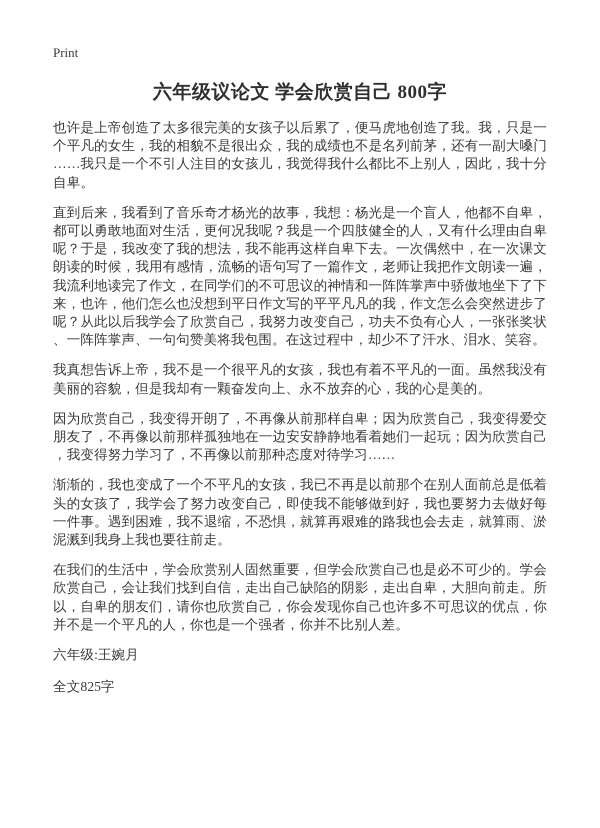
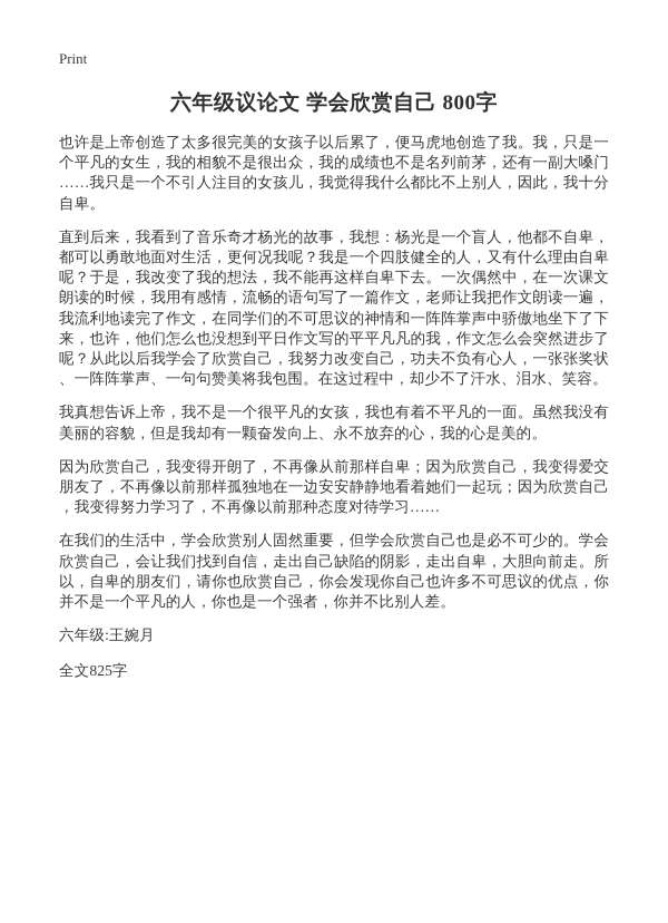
  Print
  六年级议论文 学会欣赏自己 800字
  也许是上帝创造了太多很完美的女孩子以后累了，便马虎地创造了我。我，只是一个平凡的女生，我的相貌不是很出众，我的成绩也不是名列前茅，还有一副大嗓门……我只是一个不引人注目的女孩儿，我觉得我什么都比不上别人，因此，我十分自卑。
  直到后来，我看到了音乐奇才杨光的故事，我想：杨光是一个盲人，他都不自卑，都可以勇敢地面对生活，更何况我呢？我是一个四肢健全的人，又有什么理由自卑呢？于是，我改变了我的想法，我不能再这样自卑下去。一次偶然中，在一次课文朗读的时候，我用有感情，流畅的语句写了一篇作文，老师让我把作文朗读一遍，我流利地读完了作文，在同学们的不可思议的神情和一阵阵掌声中骄傲地坐下了下来，也许，他们怎么也没想到平日作文写的平平凡凡的我，作文怎么会突然进步了呢？从此以后我学会了欣赏自己，我努力改变自己，功夫不负有心人，一张张奖状、一阵阵掌声、一句句赞美将我包围。在这过程中，却少不了汗水、泪水、笑容。
  我真想告诉上帝，我不是一个很平凡的女孩，我也有着不平凡的一面。虽然我没有美丽的容貌，但是我却有一颗奋发向上、永不放弃的心，我的心是美的。
  因为欣赏自己，我变得开朗了，不再像从前那样自卑；因为欣赏自己，我变得爱交朋友了，不再像以前那样孤独地在一边安安静静地看着她们一起玩；因为欣赏自己，我变得努力学习了，不再像以前那种态度对待学习……
- 渐渐的，我也变成了一个不平凡的女孩，我已不再是以前那个在别人面前总是低着头的女孩了，我学会了努力改变自己，即使我不能够做到好，我也要努力去做好每一件事。遇到困难，我不退缩，不恐惧，就算再艰难的路我也会去走，就算雨、淤泥溅到我身上我也要往前走。
  在我们的生活中，学会欣赏别人固然重要，但学会欣赏自己也是必不可少的。学会欣赏自己，会让我们找到自信，走出自己缺陷的阴影，走出自卑，大胆向前走。所以，自卑的朋友们，请你也欣赏自己，你会发现你自己也许多不可思议的优点，你并不是一个平凡的人，你也是一个强者，你并不比别人差。
  六年级:王婉月
  全文825字
